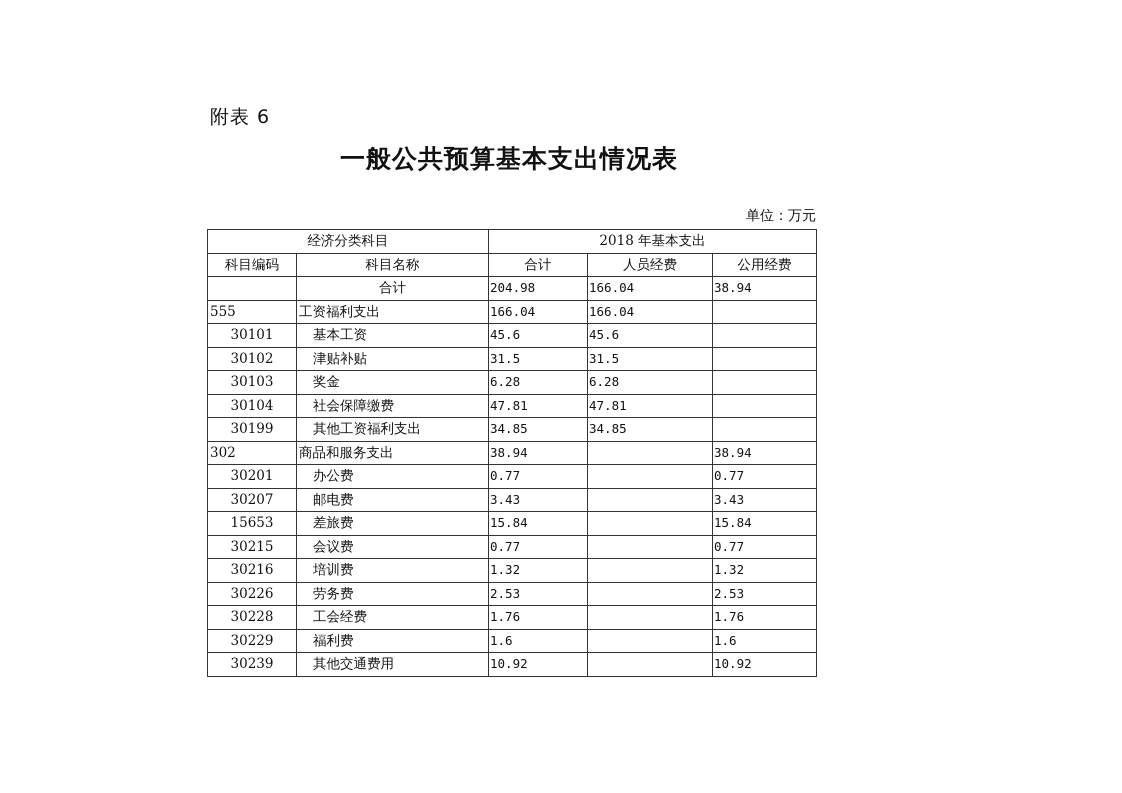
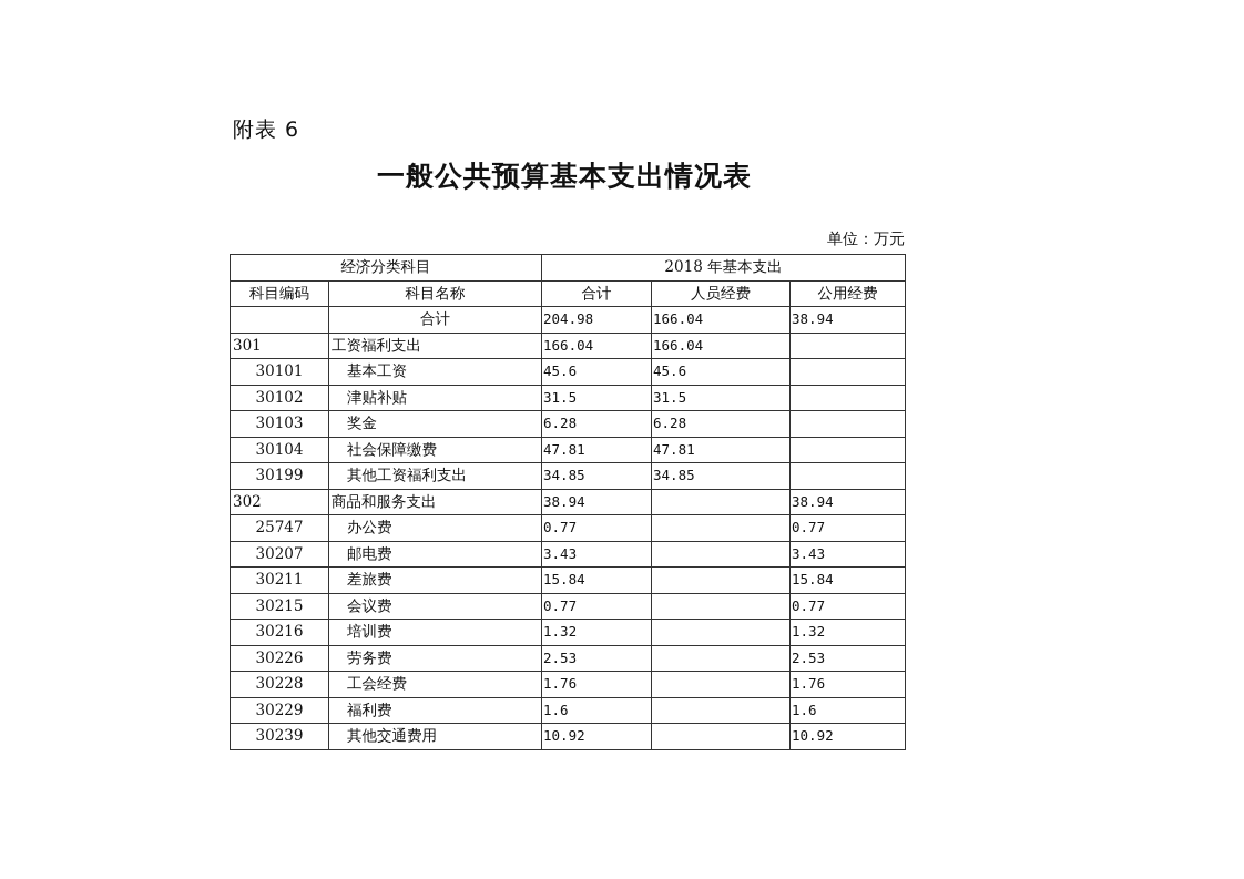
  附表 6
  一般公共预算基本支出情况表
  单位：万元
  经济分类科目	2018 年基本支出
  科目编码	科目名称	合计	人员经费	公用经费
  	合计	204.98	166.04	38.94
- 555	工资福利支出	166.04	166.04
+ 301	工资福利支出	166.04	166.04
  30101	基本工资	45.6	45.6
  30102	津贴补贴	31.5	31.5
  30103	奖金	6.28	6.28
  30104	社会保障缴费	47.81	47.81
  30199	其他工资福利支出	34.85	34.85
  302	商品和服务支出	38.94		38.94
- 30201	办公费	0.77		0.77
+ 25747	办公费	0.77		0.77
  30207	邮电费	3.43		3.43
- 15653	差旅费	15.84		15.84
+ 30211	差旅费	15.84		15.84
  30215	会议费	0.77		0.77
  30216	培训费	1.32		1.32
  30226	劳务费	2.53		2.53
  30228	工会经费	1.76		1.76
  30229	福利费	1.6		1.6
  30239	其他交通费用	10.92		10.92
